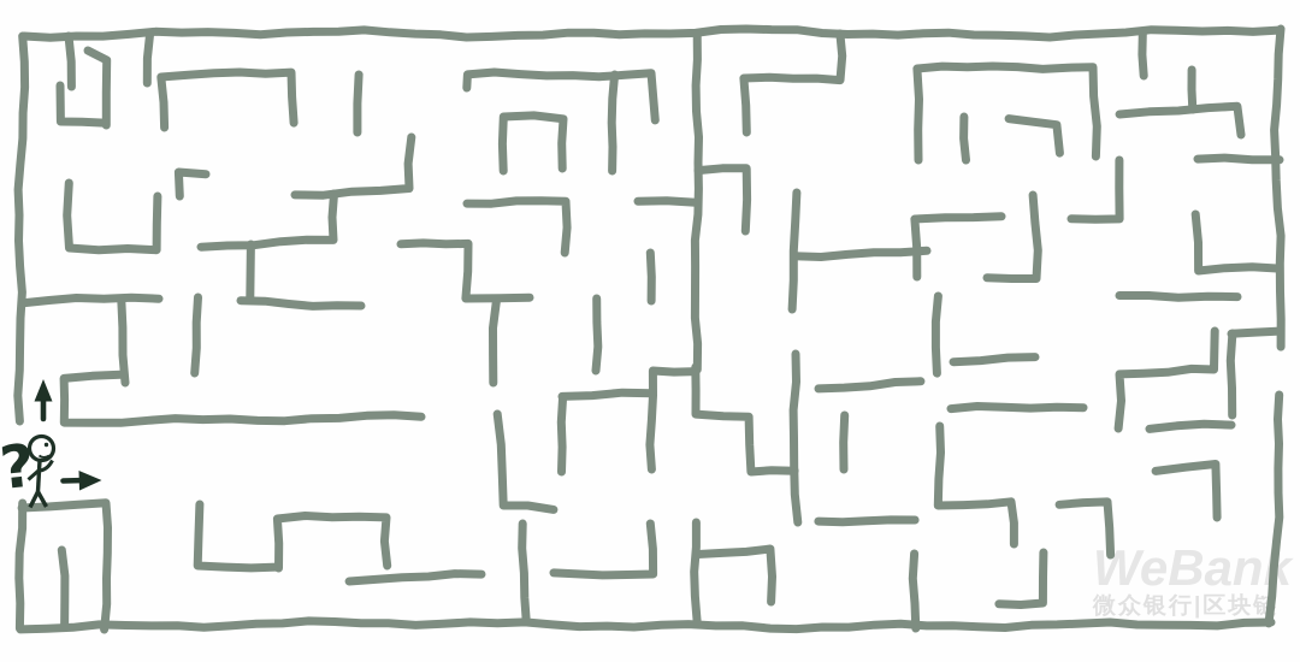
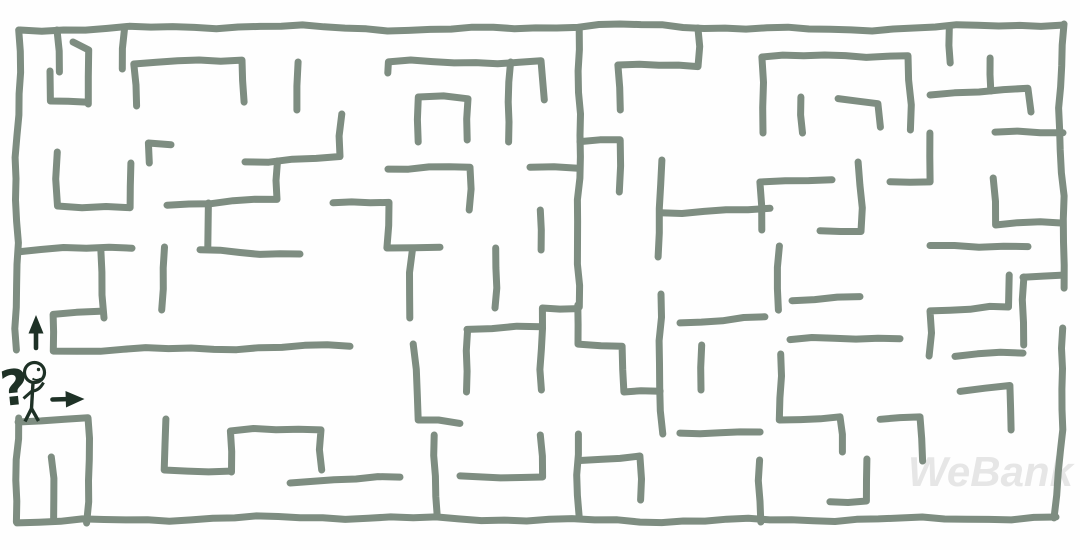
  WeBan
- 微众银行|区块链
